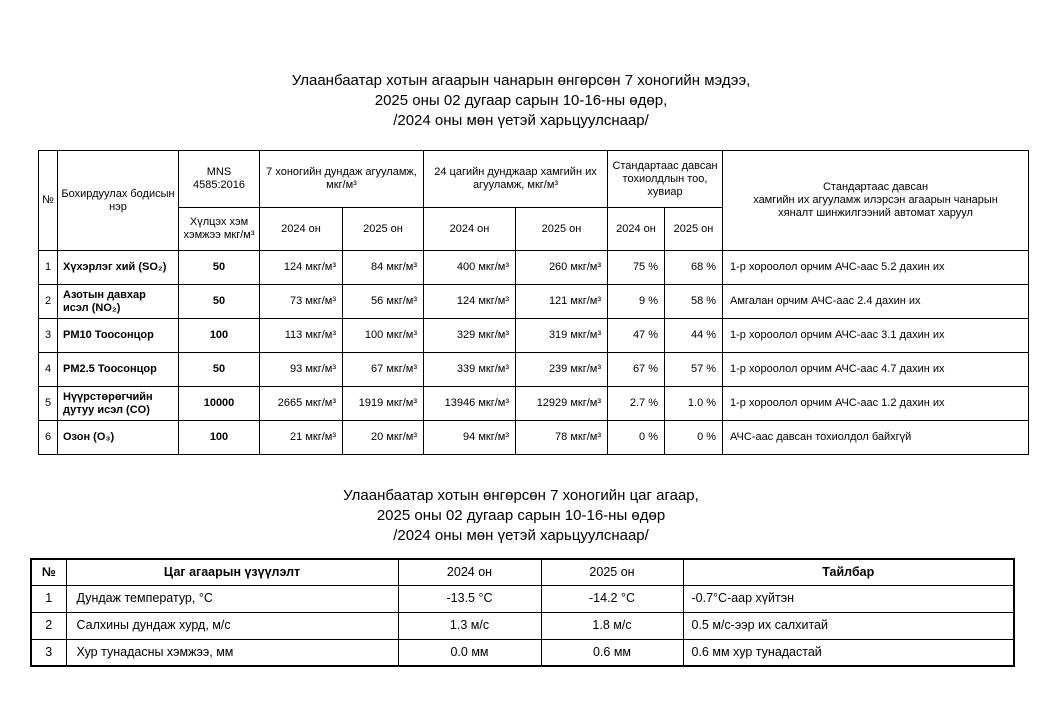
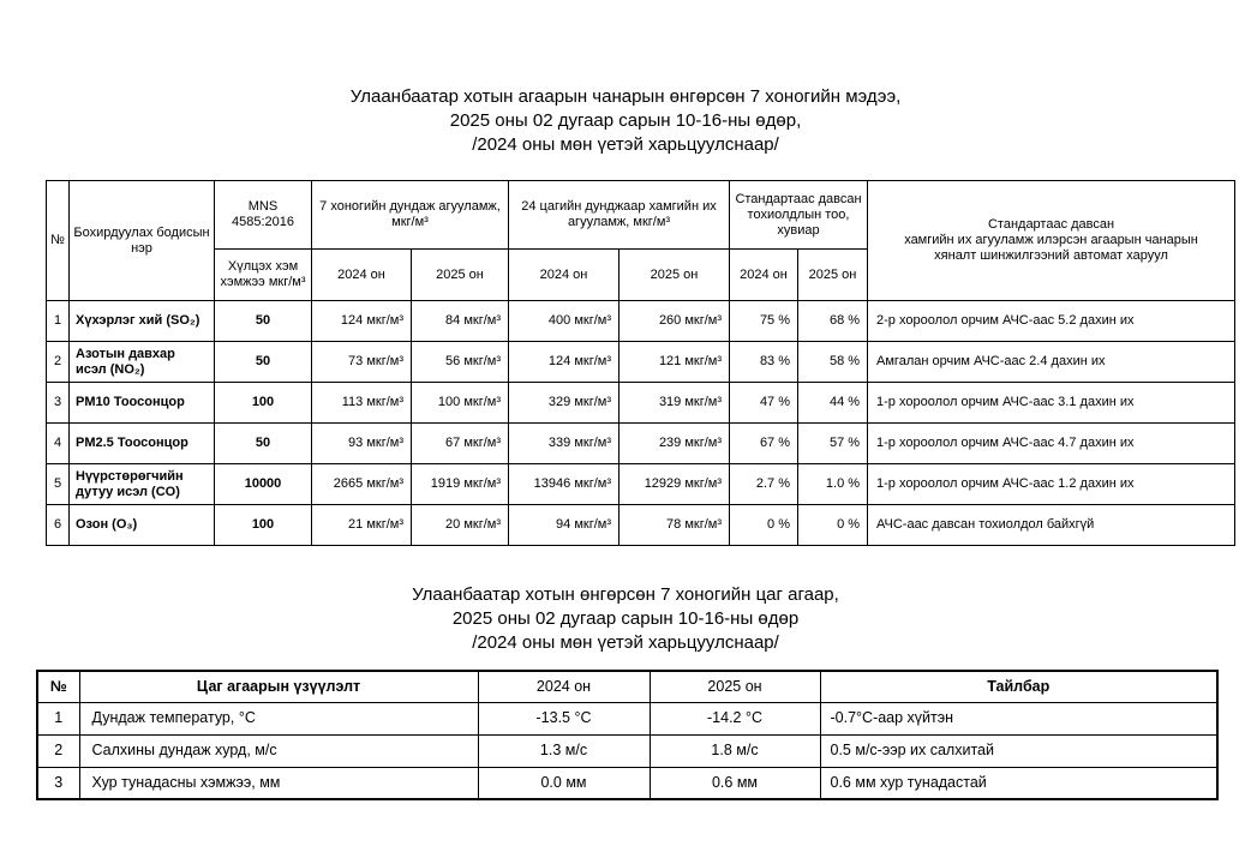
  Улаанбаатар хотын агаарын чанарын өнгөрсөн 7 хоногийн мэдээ,
  2025 оны 02 дугаар сарын 10-16-ны өдөр,
  /2024 оны мөн үетэй харьцуулснаар/
  №	Бохирдуулах бодисын нэр	MNS 4585:2016	7 хоногийн дундаж агууламж, мкг/м³	24 цагийн дунджаар хамгийн их агууламж, мкг/м³	Стандартаас давсан тохиолдлын тоо, хувиар	Стандартаас давсан хамгийн их агууламж илэрсэн агаарын чанарын хяналт шинжилгээний автомат харуул
  Хүлцэх хэм хэмжээ мкг/м³	2024 он	2025 он	2024 он	2025 он	2024 он	2025 он
- 1	Хүхэрлэг хий (SO₂)	50	124 мкг/м³	84 мкг/м³	400 мкг/м³	260 мкг/м³	75 %	68 %	1-р хороолол орчим АЧС-аас 5.2 дахин их
+ 1	Хүхэрлэг хий (SO₂)	50	124 мкг/м³	84 мкг/м³	400 мкг/м³	260 мкг/м³	75 %	68 %	2-р хороолол орчим АЧС-аас 5.2 дахин их
- 2	Азотын давхар исэл (NO₂)	50	73 мкг/м³	56 мкг/м³	124 мкг/м³	121 мкг/м³	9 %	58 %	Амгалан орчим АЧС-аас 2.4 дахин их
+ 2	Азотын давхар исэл (NO₂)	50	73 мкг/м³	56 мкг/м³	124 мкг/м³	121 мкг/м³	83 %	58 %	Амгалан орчим АЧС-аас 2.4 дахин их
  3	PM10 Тоосонцор	100	113 мкг/м³	100 мкг/м³	329 мкг/м³	319 мкг/м³	47 %	44 %	1-р хороолол орчим АЧС-аас 3.1 дахин их
  4	PM2.5 Тоосонцор	50	93 мкг/м³	67 мкг/м³	339 мкг/м³	239 мкг/м³	67 %	57 %	1-р хороолол орчим АЧС-аас 4.7 дахин их
  5	Нүүрстөрөгчийн дутуу исэл (CO)	10000	2665 мкг/м³	1919 мкг/м³	13946 мкг/м³	12929 мкг/м³	2.7 %	1.0 %	1-р хороолол орчим АЧС-аас 1.2 дахин их
  6	Озон (O₃)	100	21 мкг/м³	20 мкг/м³	94 мкг/м³	78 мкг/м³	0 %	0 %	АЧС-аас давсан тохиолдол байхгүй
  Улаанбаатар хотын өнгөрсөн 7 хоногийн цаг агаар,
  2025 оны 02 дугаар сарын 10-16-ны өдөр
  /2024 оны мөн үетэй харьцуулснаар/
  №	Цаг агаарын үзүүлэлт	2024 он	2025 он	Тайлбар
  1	Дундаж температур, °С	-13.5 °С	-14.2 °С	-0.7°С-аар хүйтэн
  2	Салхины дундаж хурд, м/с	1.3 м/с	1.8 м/с	0.5 м/с-ээр их салхитай
  3	Хур тунадасны хэмжээ, мм	0.0 мм	0.6 мм	0.6 мм хур тунадастай
